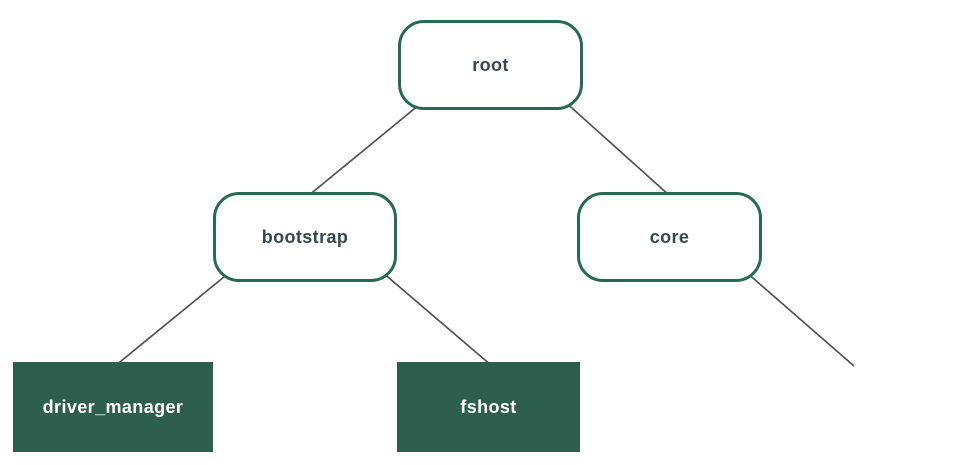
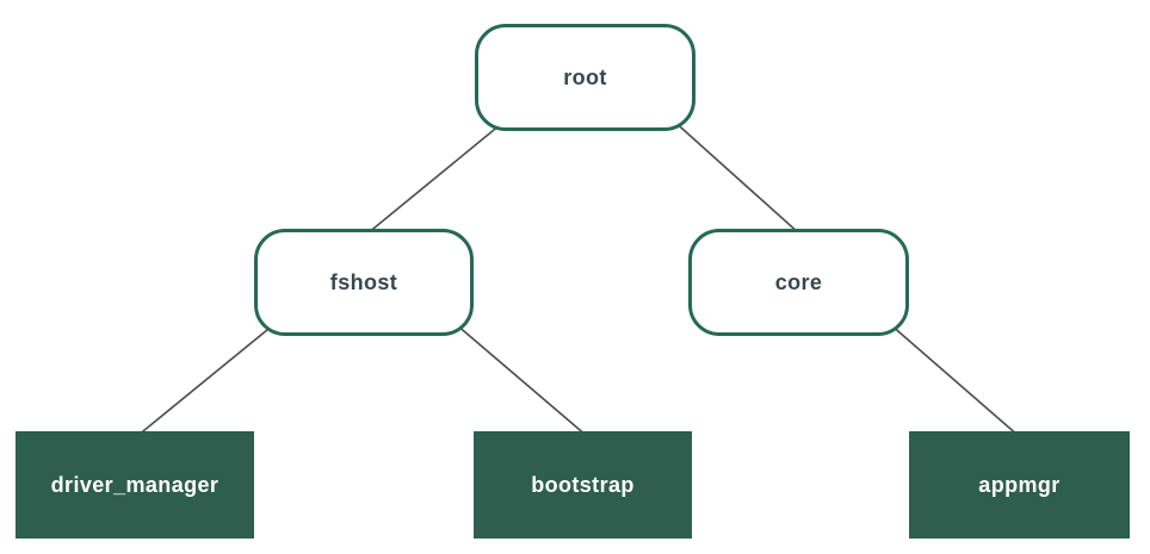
  root
- bootstrap
+ fshost
  core
  driver_manager
- fshost
+ bootstrap
+ appmgr
